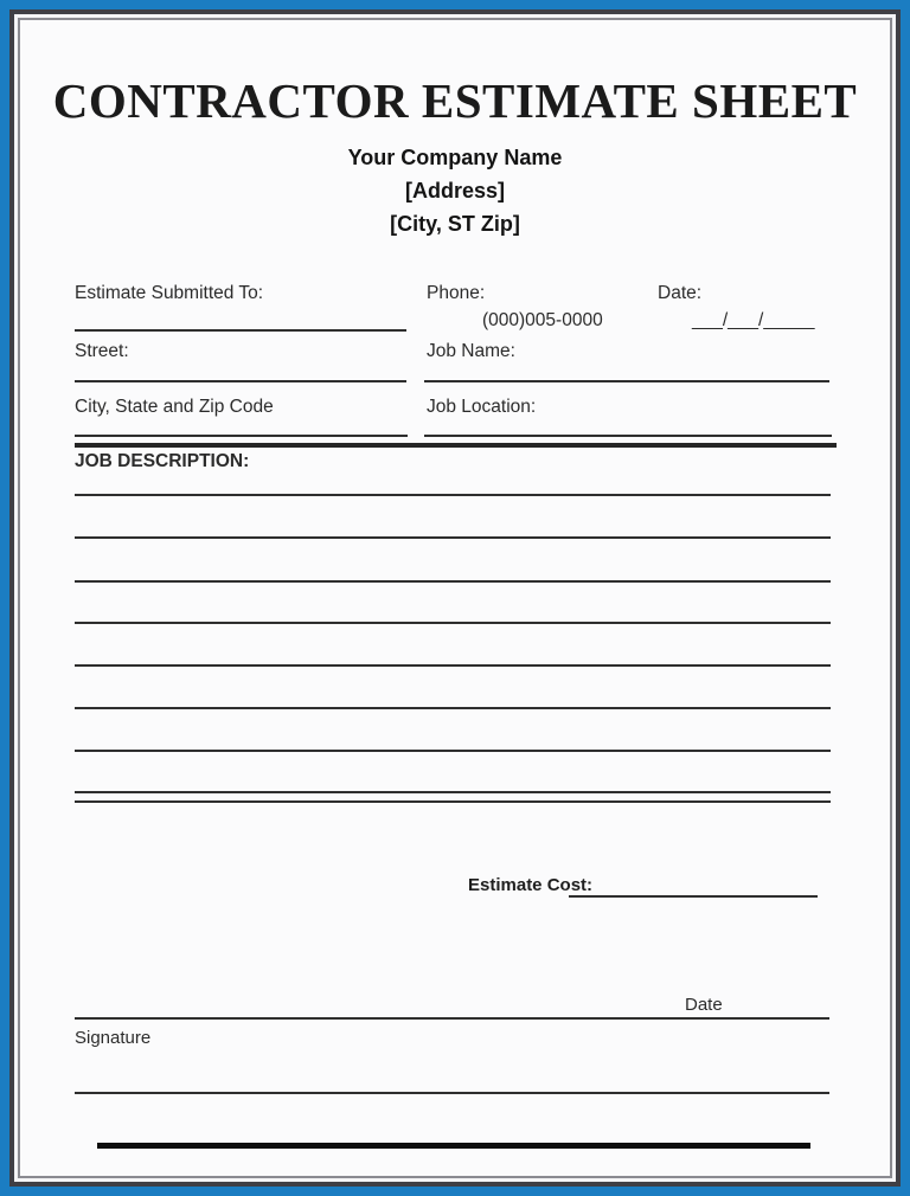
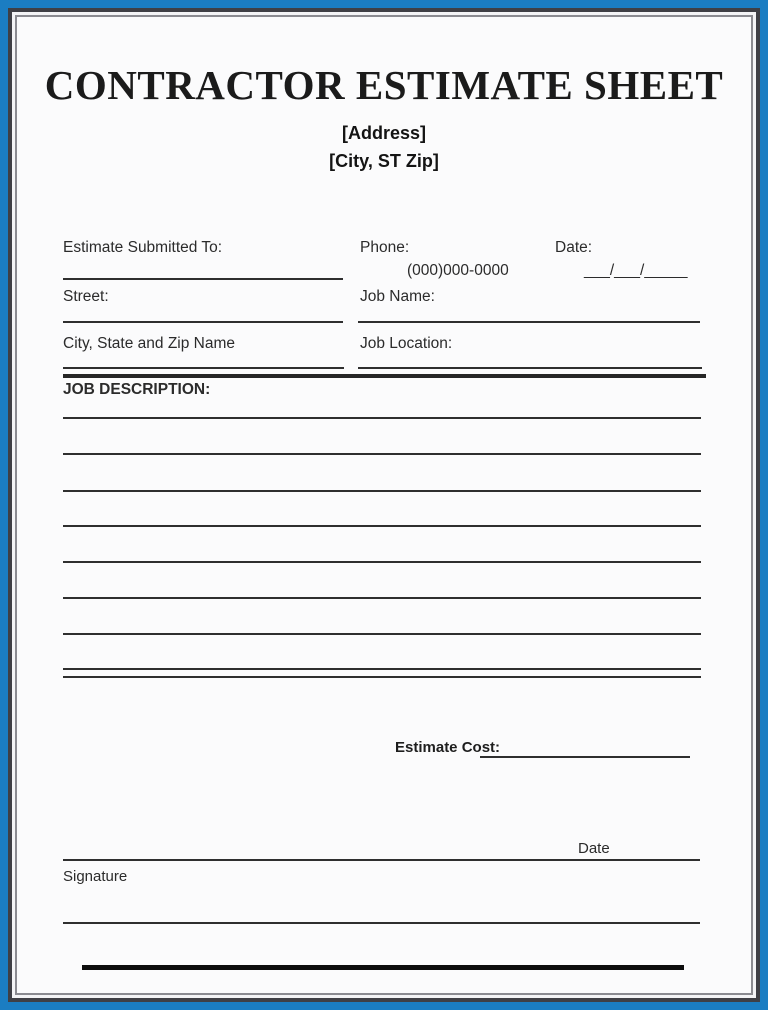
  CONTRACTOR ESTIMATE SHEET
- Your Company Name
  [Address]
  [City, ST Zip]
  Estimate Submitted To:
  Phone:
  Date:
- (000)005-0000
+ (000)000-0000
  ___/___/_____
  Street:
  Job Name:
- City, State and Zip Code
+ City, State and Zip Name
  Job Location:
  JOB DESCRIPTION:
  Estimate Cost:
  Date
  Signature
